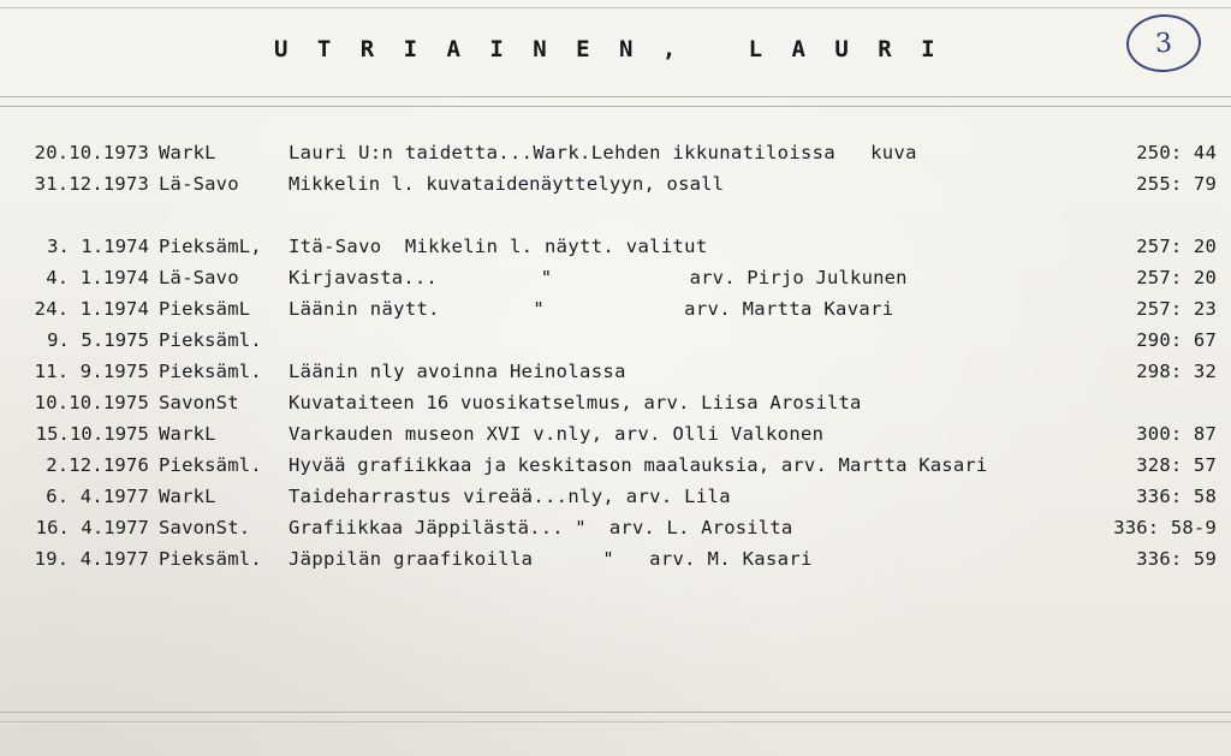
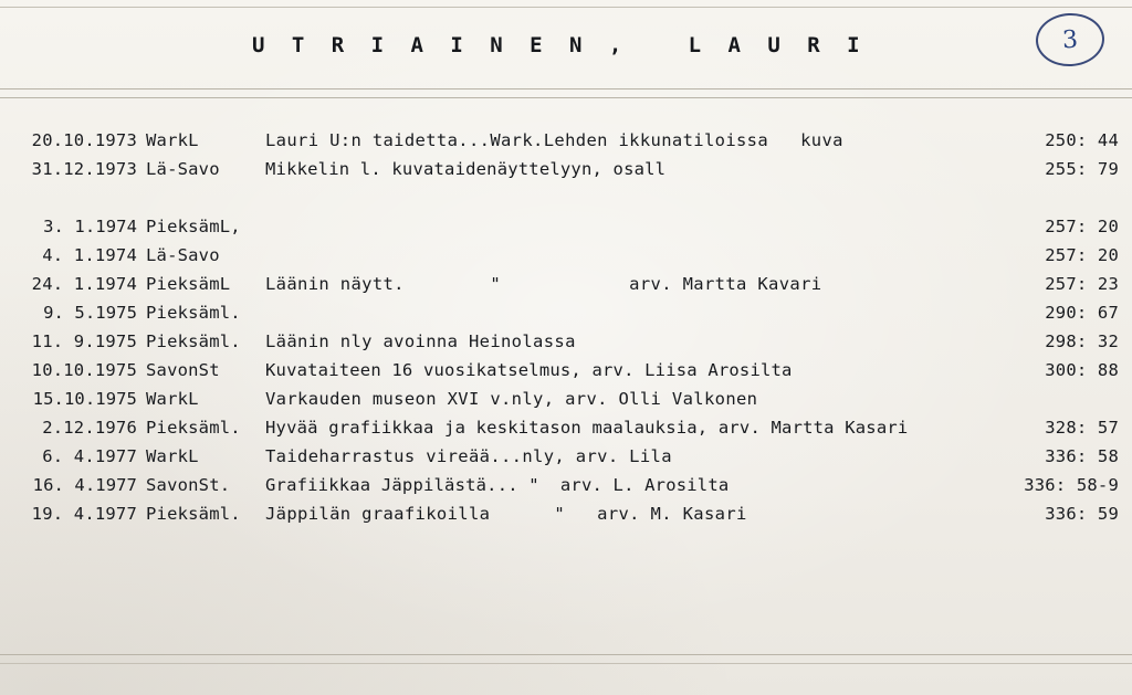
  U T R I A I N E N , L A U R I
  20.10.1973
  WarkL
  Lauri U:n taidetta...Wark.Lehden ikkunatiloissa kuva
  250: 44
  31.12.1973
  Lä-Savo
  Mikkelin l. kuvataidenäyttelyyn, osall
  255: 79
  3. 1.1974
  PieksämL,
- Itä-Savo Mikkelin l. näytt. valitut
  257: 20
  4. 1.1974
  Lä-Savo
- Kirjavasta... " arv. Pirjo Julkunen
  257: 20
  24. 1.1974
  PieksämL
  Läänin näytt. " arv. Martta Kavari
  257: 23
  9. 5.1975
  Pieksäml.
  290: 67
  11. 9.1975
  Pieksäml.
  Läänin nly avoinna Heinolassa
  298: 32
  10.10.1975
  SavonSt
  Kuvataiteen 16 vuosikatselmus, arv. Liisa Arosilta
+ 300: 88
  15.10.1975
  WarkL
  Varkauden museon XVI v.nly, arv. Olli Valkonen
- 300: 87
  2.12.1976
  Pieksäml.
  Hyvää grafiikkaa ja keskitason maalauksia, arv. Martta Kasari
  328: 57
  6. 4.1977
  WarkL
  Taideharrastus vireää...nly, arv. Lila
  336: 58
  16. 4.1977
  SavonSt.
  Grafiikkaa Jäppilästä... " arv. L. Arosilta
  336: 58-9
  19. 4.1977
  Pieksäml.
  Jäppilän graafikoilla " arv. M. Kasari
  336: 59
